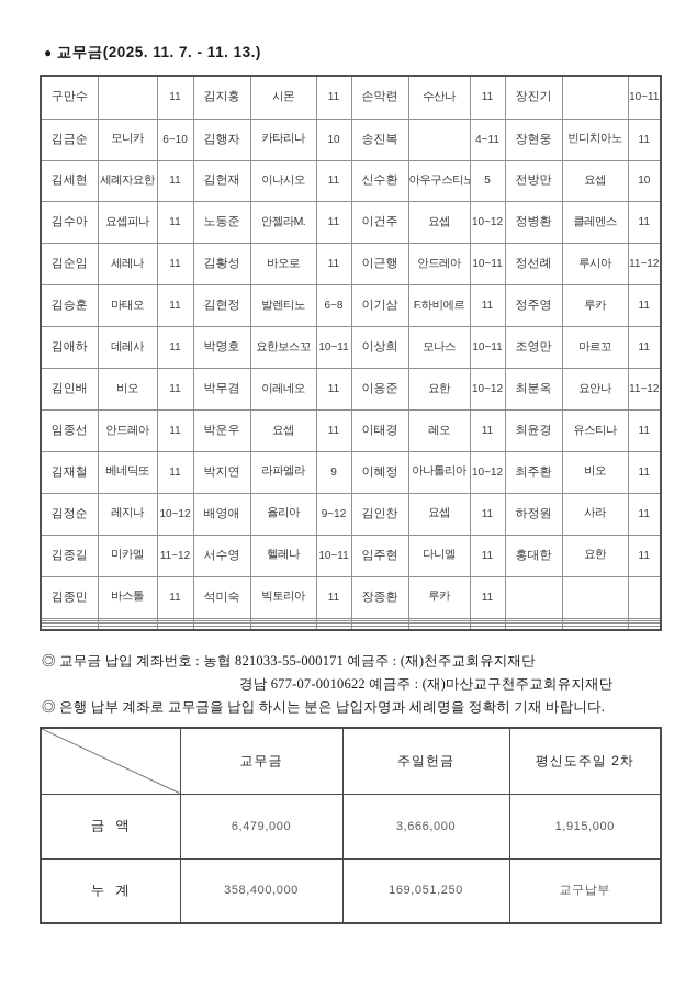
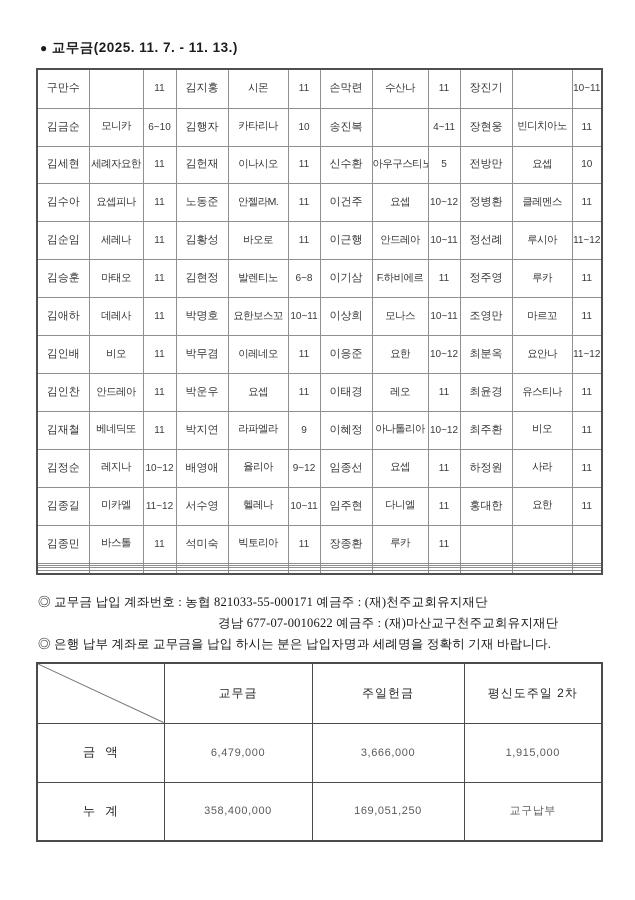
  ● 교무금(2025. 11. 7. - 11. 13.)
  구만수		11	김지홍	시몬	11	손막련	수산나	11	장진기		10~11
  김금순	모니카	6~10	김행자	카타리나	10	송진복		4~11	장현웅	빈디치아노	11
  김세현	세례자요한	11	김헌재	이나시오	11	신수환	아우구스티노	5	전방만	요셉	10
  김수아	요셉피나	11	노동준	안젤라M.	11	이건주	요셉	10~12	정병환	클레멘스	11
  김순임	세레나	11	김황성	바오로	11	이근행	안드레아	10~11	정선례	루시아	11~12
  김승훈	마태오	11	김현정	발렌티노	6~8	이기삼	F.하비에르	11	정주영	루카	11
  김애하	데레사	11	박명호	요한보스꼬	10~11	이상희	모나스	10~11	조영만	마르꼬	11
  김인배	비오	11	박무겸	이레네오	11	이응준	요한	10~12	최분옥	요안나	11~12
- 임종선	안드레아	11	박운우	요셉	11	이태경	레오	11	최윤경	유스티나	11
+ 김인찬	안드레아	11	박운우	요셉	11	이태경	레오	11	최윤경	유스티나	11
  김재철	베네딕또	11	박지연	라파엘라	9	이혜정	아나톨리아	10~12	최주환	비오	11
- 김정순	레지나	10~12	배영애	율리아	9~12	김인찬	요셉	11	하정원	사라	11
+ 김정순	레지나	10~12	배영애	율리아	9~12	임종선	요셉	11	하정원	사라	11
  김종길	미카엘	11~12	서수영	헬레나	10~11	임주현	다니엘	11	홍대한	요한	11
  김종민	바스톨	11	석미숙	빅토리아	11	장종환	루카	11
  ◎ 교무금 납입 계좌번호 : 농협 821033-55-000171 예금주 : (재)천주교회유지재단
  경남 677-07-0010622 예금주 : (재)마산교구천주교회유지재단
  ◎ 은행 납부 계좌로 교무금을 납입 하시는 분은 납입자명과 세례명을 정확히 기재 바랍니다.
  	교무금	주일헌금	평신도주일 2차
  금 액	6,479,000	3,666,000	1,915,000
  누 계	358,400,000	169,051,250	교구납부
